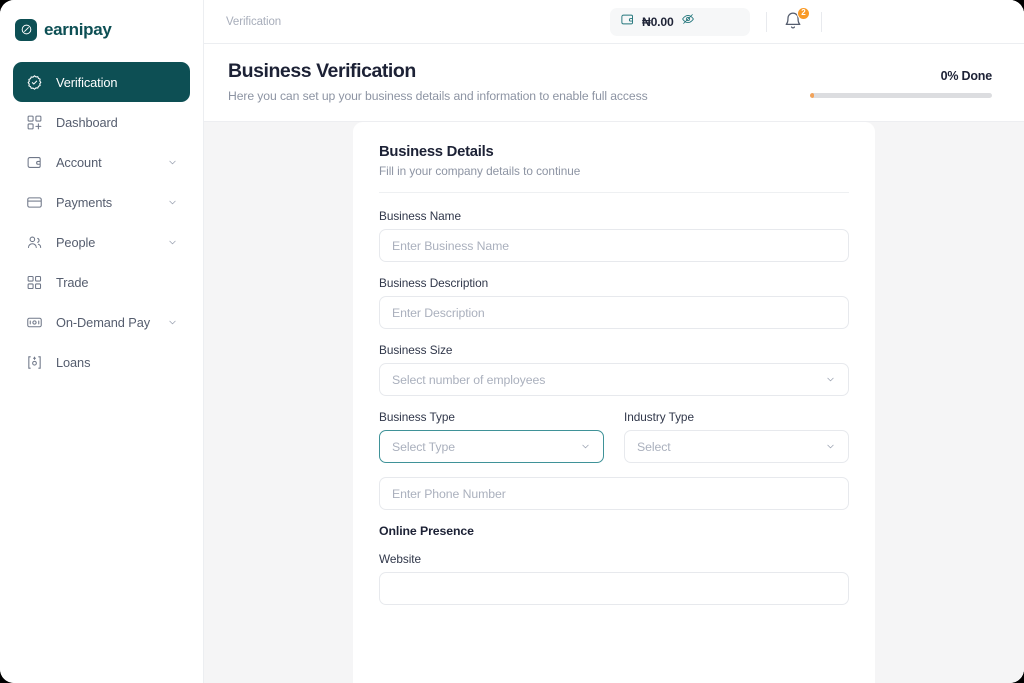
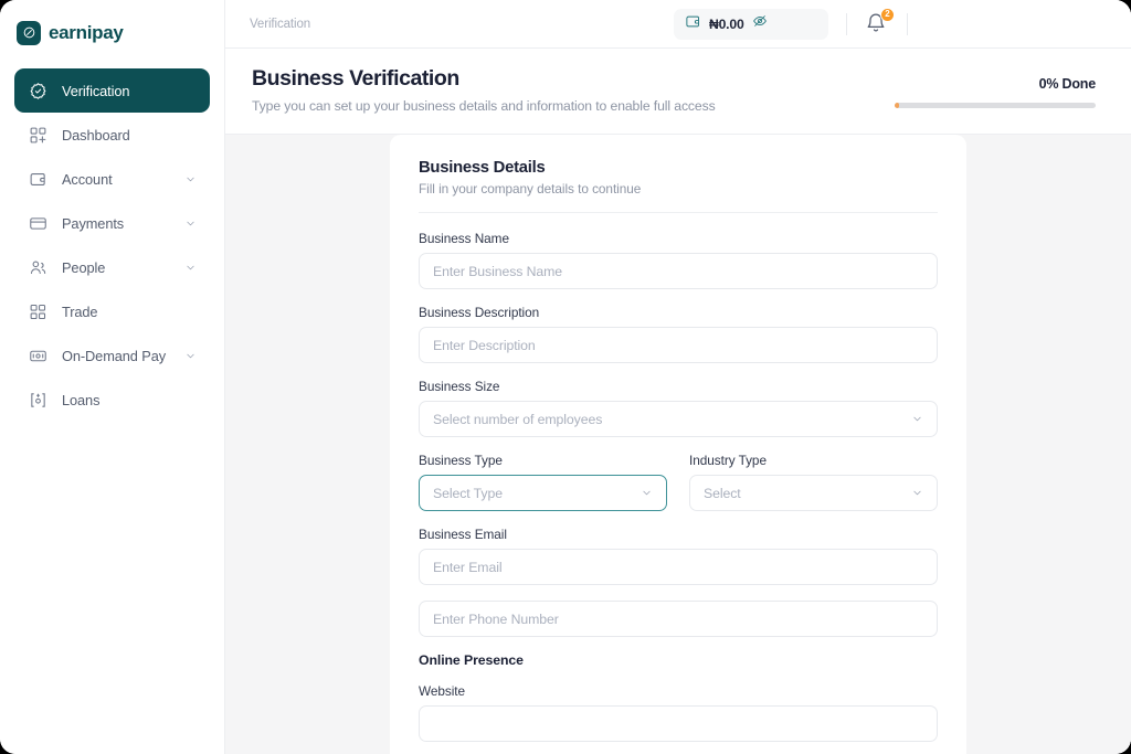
  earnipay
  Verification
  Dashboard
  Account
  Payments
  People
  Trade
  On-Demand Pay
  Loans
  Verification
  ₦0.00
  2
  Business Verification
- Here you can set up your business details and information to enable full access
+ Type you can set up your business details and information to enable full access
  0% Done
  Business Details
  Fill in your company details to continue
  Business Name
  Enter Business Name
  Business Description
  Enter Description
  Business Size
  Select number of employees
  Business Type
  Select Type
  Industry Type
  Select
+ Business Email
+ Enter Email
  Enter Phone Number
  Online Presence
  Website
